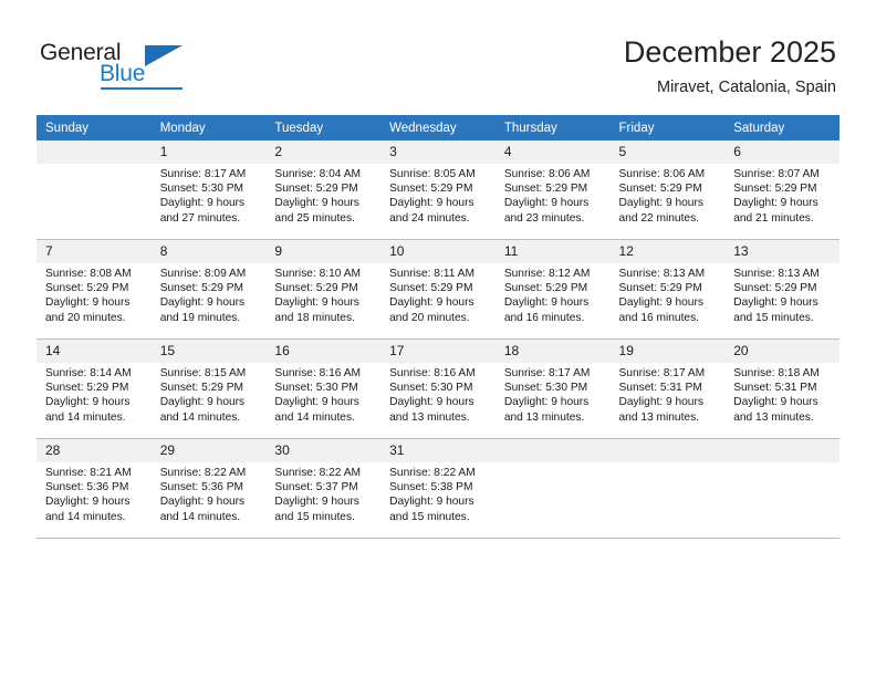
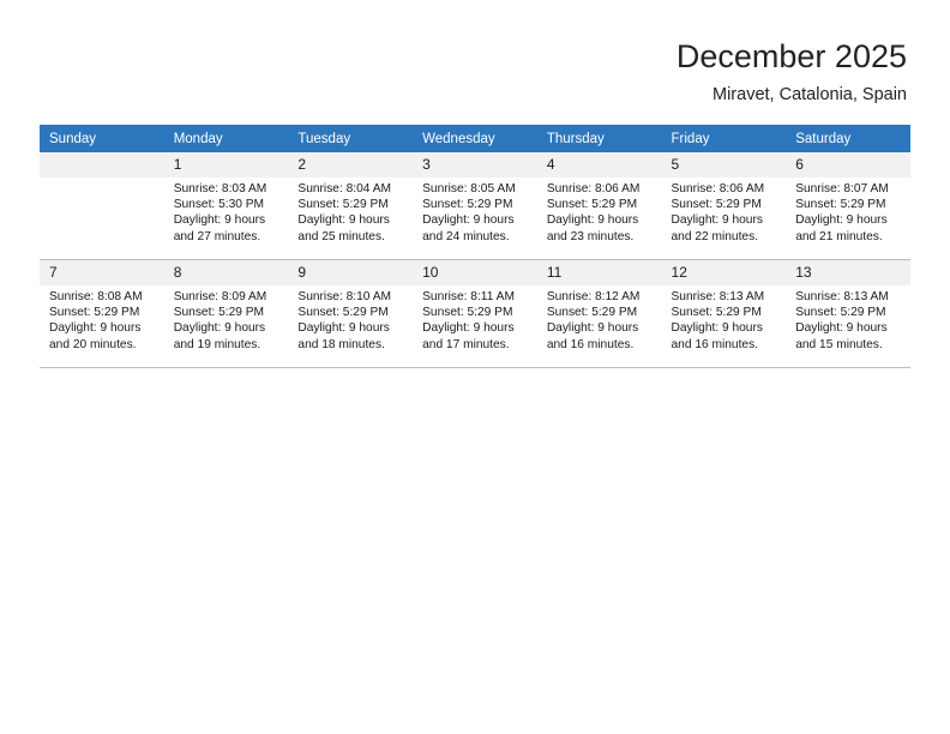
- General
- Blue
  December 2025
  Miravet, Catalonia, Spain
  Sunday	Monday	Tuesday	Wednesday	Thursday	Friday	Saturday
- 	1Sunrise: 8:17 AMSunset: 5:30 PMDaylight: 9 hoursand 27 minutes.	2Sunrise: 8:04 AMSunset: 5:29 PMDaylight: 9 hoursand 25 minutes.	3Sunrise: 8:05 AMSunset: 5:29 PMDaylight: 9 hoursand 24 minutes.	4Sunrise: 8:06 AMSunset: 5:29 PMDaylight: 9 hoursand 23 minutes.	5Sunrise: 8:06 AMSunset: 5:29 PMDaylight: 9 hoursand 22 minutes.	6Sunrise: 8:07 AMSunset: 5:29 PMDaylight: 9 hoursand 21 minutes.
+ 	1Sunrise: 8:03 AMSunset: 5:30 PMDaylight: 9 hoursand 27 minutes.	2Sunrise: 8:04 AMSunset: 5:29 PMDaylight: 9 hoursand 25 minutes.	3Sunrise: 8:05 AMSunset: 5:29 PMDaylight: 9 hoursand 24 minutes.	4Sunrise: 8:06 AMSunset: 5:29 PMDaylight: 9 hoursand 23 minutes.	5Sunrise: 8:06 AMSunset: 5:29 PMDaylight: 9 hoursand 22 minutes.	6Sunrise: 8:07 AMSunset: 5:29 PMDaylight: 9 hoursand 21 minutes.
- 7Sunrise: 8:08 AMSunset: 5:29 PMDaylight: 9 hoursand 20 minutes.	8Sunrise: 8:09 AMSunset: 5:29 PMDaylight: 9 hoursand 19 minutes.	9Sunrise: 8:10 AMSunset: 5:29 PMDaylight: 9 hoursand 18 minutes.	10Sunrise: 8:11 AMSunset: 5:29 PMDaylight: 9 hoursand 20 minutes.	11Sunrise: 8:12 AMSunset: 5:29 PMDaylight: 9 hoursand 16 minutes.	12Sunrise: 8:13 AMSunset: 5:29 PMDaylight: 9 hoursand 16 minutes.	13Sunrise: 8:13 AMSunset: 5:29 PMDaylight: 9 hoursand 15 minutes.
+ 7Sunrise: 8:08 AMSunset: 5:29 PMDaylight: 9 hoursand 20 minutes.	8Sunrise: 8:09 AMSunset: 5:29 PMDaylight: 9 hoursand 19 minutes.	9Sunrise: 8:10 AMSunset: 5:29 PMDaylight: 9 hoursand 18 minutes.	10Sunrise: 8:11 AMSunset: 5:29 PMDaylight: 9 hoursand 17 minutes.	11Sunrise: 8:12 AMSunset: 5:29 PMDaylight: 9 hoursand 16 minutes.	12Sunrise: 8:13 AMSunset: 5:29 PMDaylight: 9 hoursand 16 minutes.	13Sunrise: 8:13 AMSunset: 5:29 PMDaylight: 9 hoursand 15 minutes.
- 14Sunrise: 8:14 AMSunset: 5:29 PMDaylight: 9 hoursand 14 minutes.	15Sunrise: 8:15 AMSunset: 5:29 PMDaylight: 9 hoursand 14 minutes.	16Sunrise: 8:16 AMSunset: 5:30 PMDaylight: 9 hoursand 14 minutes.	17Sunrise: 8:16 AMSunset: 5:30 PMDaylight: 9 hoursand 13 minutes.	18Sunrise: 8:17 AMSunset: 5:30 PMDaylight: 9 hoursand 13 minutes.	19Sunrise: 8:17 AMSunset: 5:31 PMDaylight: 9 hoursand 13 minutes.	20Sunrise: 8:18 AMSunset: 5:31 PMDaylight: 9 hoursand 13 minutes.
- 28Sunrise: 8:21 AMSunset: 5:36 PMDaylight: 9 hoursand 14 minutes.	29Sunrise: 8:22 AMSunset: 5:36 PMDaylight: 9 hoursand 14 minutes.	30Sunrise: 8:22 AMSunset: 5:37 PMDaylight: 9 hoursand 15 minutes.	31Sunrise: 8:22 AMSunset: 5:38 PMDaylight: 9 hoursand 15 minutes.
